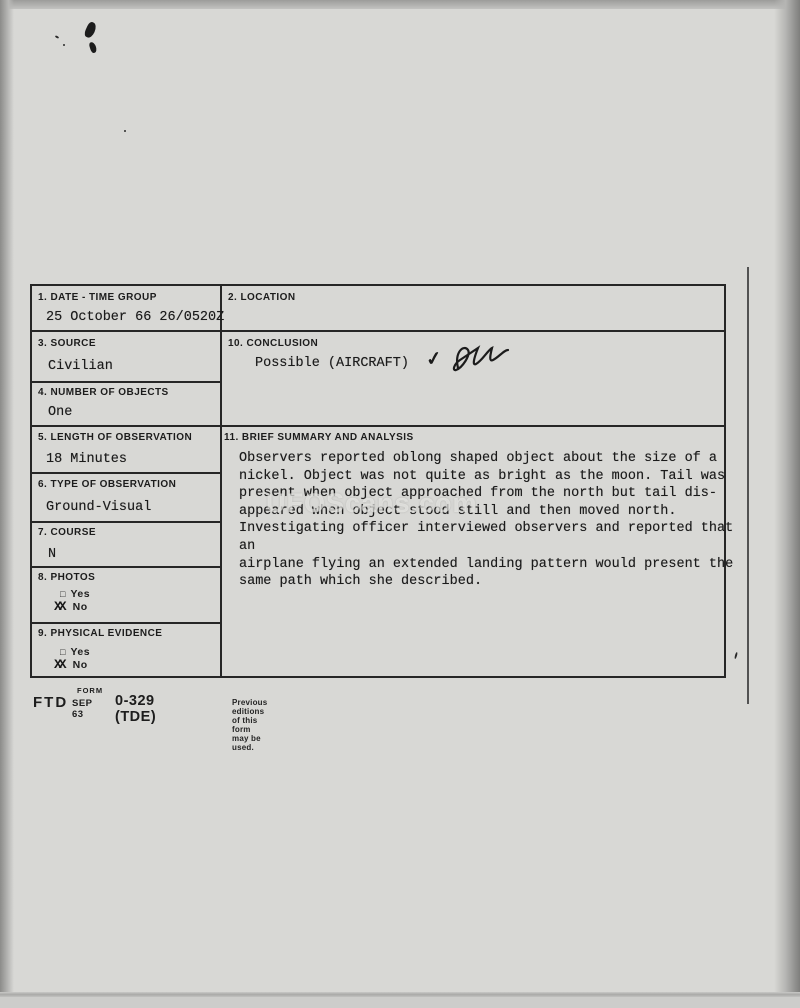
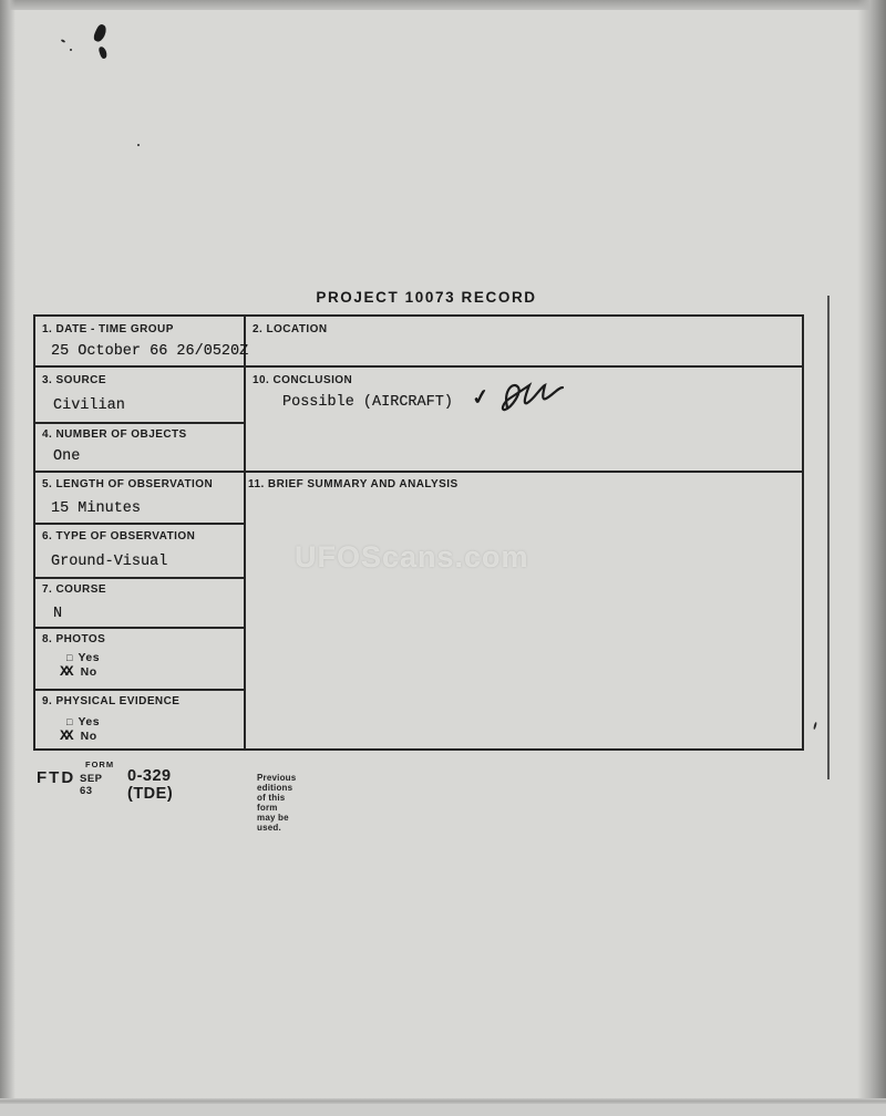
+ PROJECT 10073 RECORD
  1. DATE - TIME GROUP
  25 October 66 26/0520Z
  2. LOCATION
  3. SOURCE
  Civilian
  4. NUMBER OF OBJECTS
  One
  5. LENGTH OF OBSERVATION
- 18 Minutes
+ 15 Minutes
  6. TYPE OF OBSERVATION
  Ground-Visual
  7. COURSE
  N
  8. PHOTOS
  □
  Yes
  XX
  No
  9. PHYSICAL EVIDENCE
  □
  Yes
  XX
  No
  10. CONCLUSION
  Possible (AIRCRAFT)
  11. BRIEF SUMMARY AND ANALYSIS
- Observers reported oblong shaped object about the size of a
- nickel. Object was not quite as bright as the moon. Tail was
- present when object approached from the north but tail dis-
- appeared when object stood still and then moved north.
- Investigating officer interviewed observers and reported that an
- airplane flying an extended landing pattern would present the
- same path which she described.
  UFOScans.com
  FTD
  FORM
  SEP 63
  0-329 (TDE)
  Previous editions of this form may be used.
